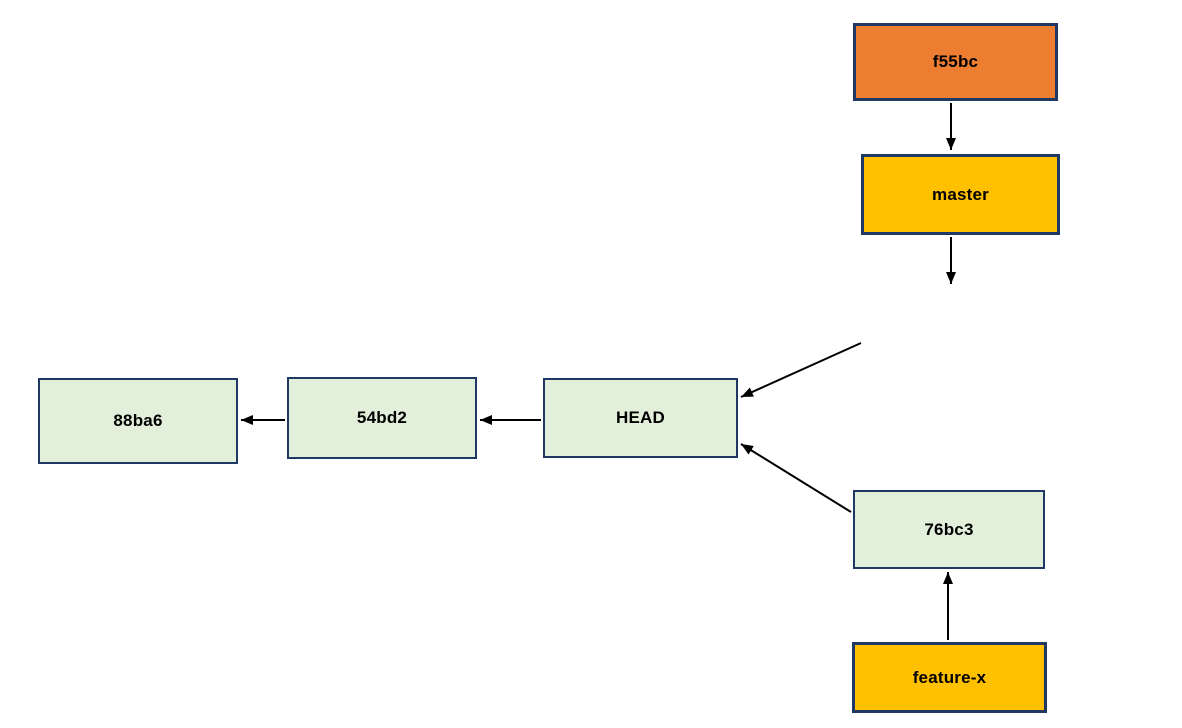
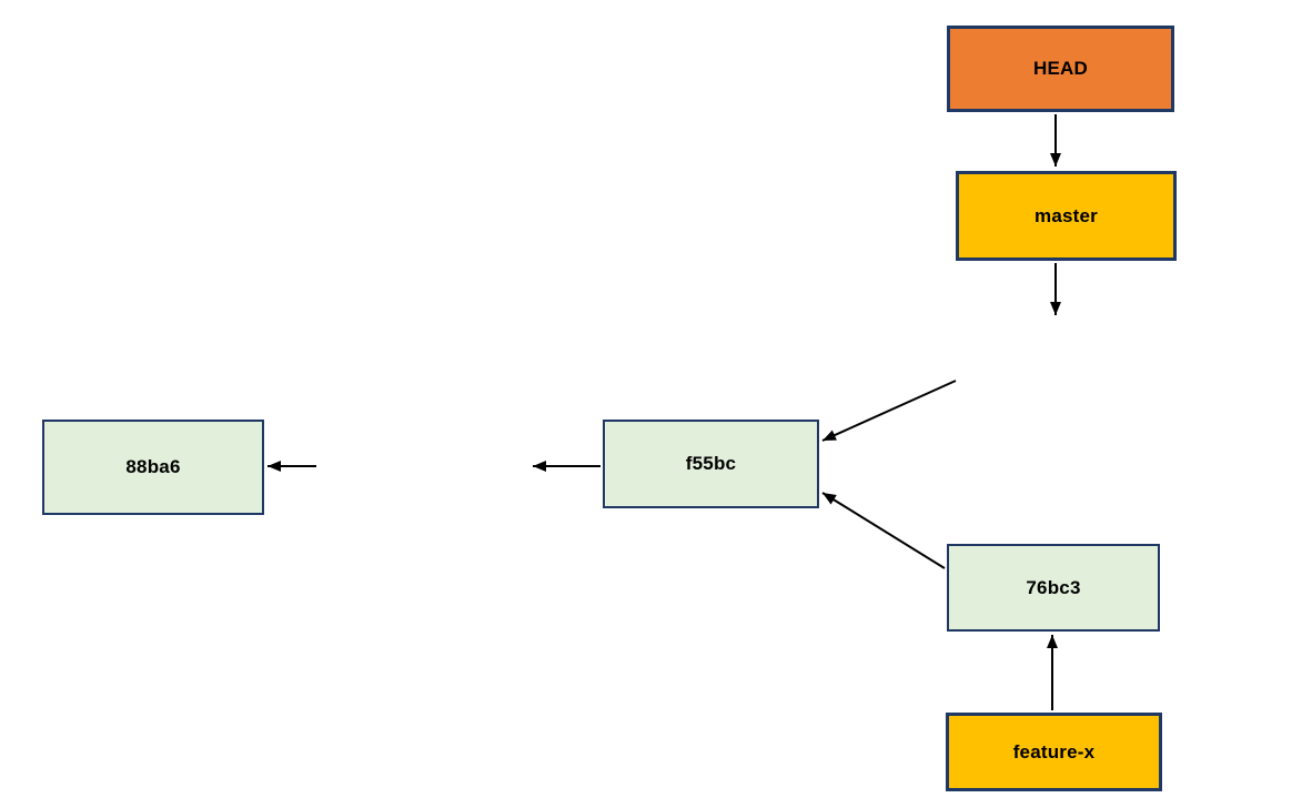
- f55bc
+ HEAD
  master
- HEAD
+ f55bc
- 54bd2
  88ba6
  76bc3
  feature-x
